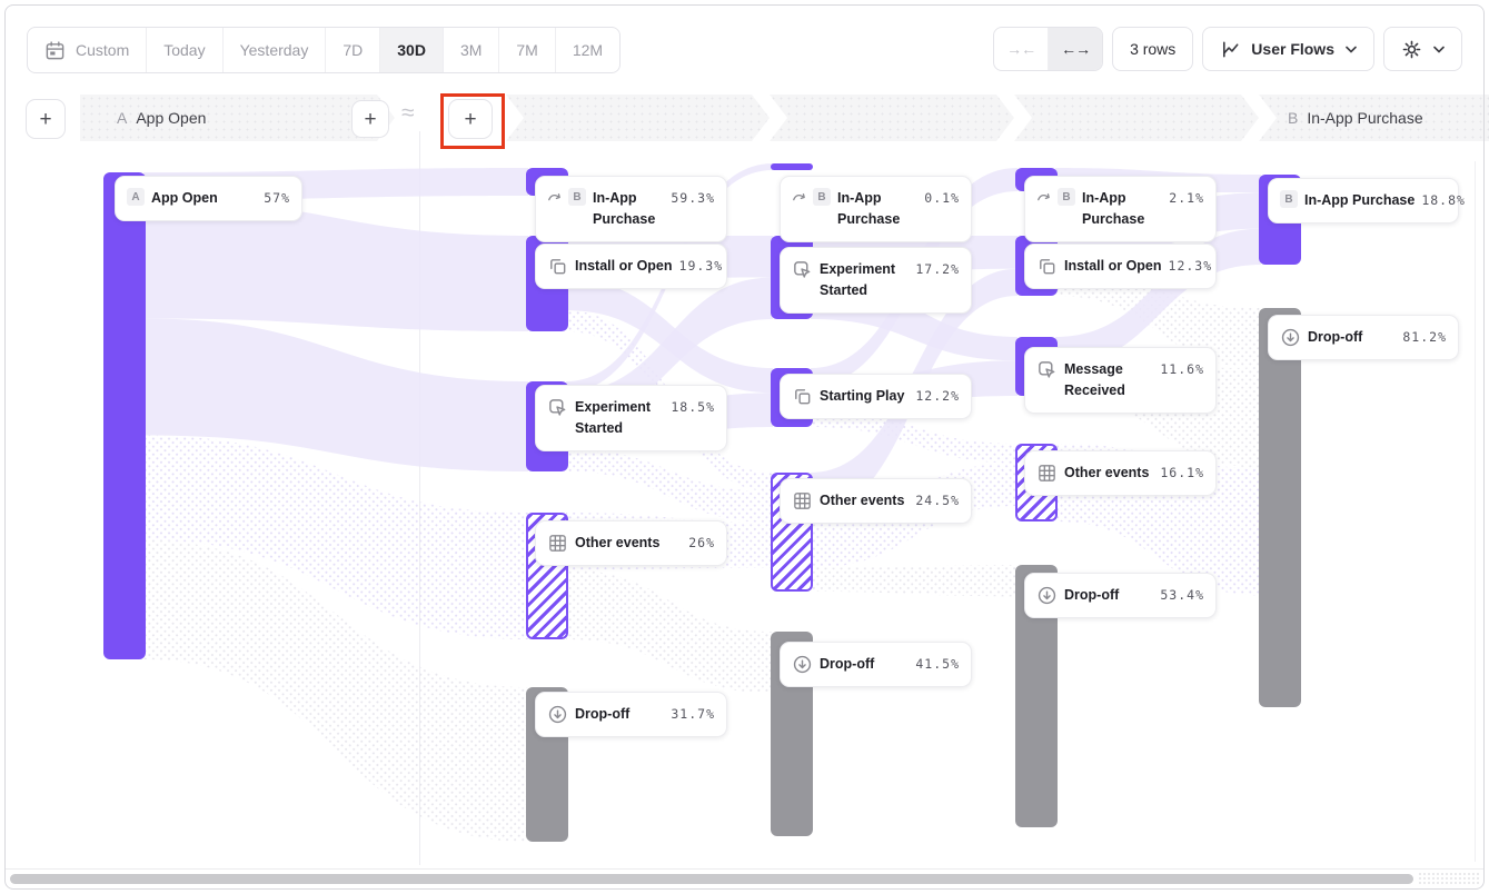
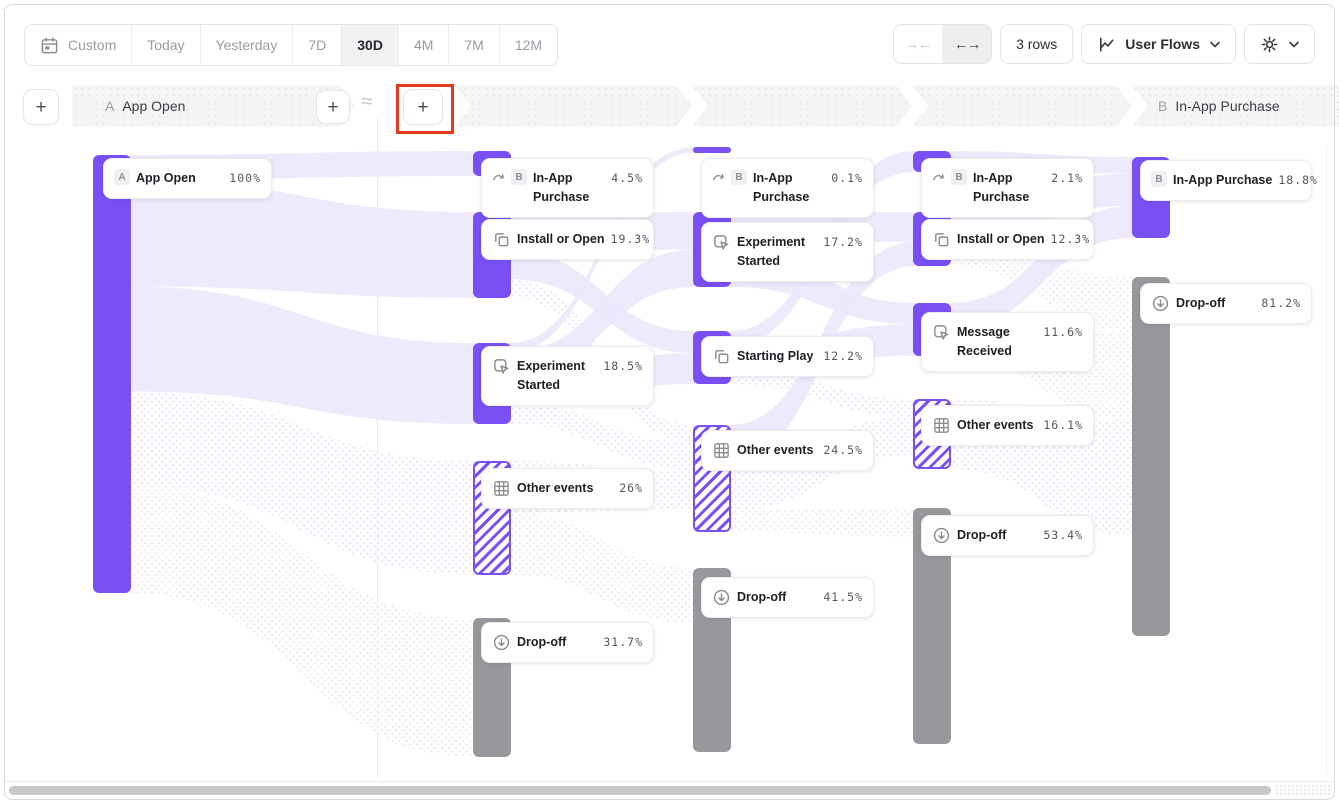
  Custom
  Today
  Yesterday
  7D
  30D
- 3M
+ 4M
  7M
  12M
  →←
  ←→
  3 rows
  User Flows
  +
  A
  App Open
  B
  In-App Purchase
  +
  ≈
  +
  A
  App Open
- 57%
+ 100%
  B
  In-App Purchase
- 59.3%
+ 4.5%
  Install or Open
  19.3%
  Experiment Started
  18.5%
  Other events
  26%
  Drop-off
  31.7%
  B
  In-App Purchase
  0.1%
  Experiment Started
  17.2%
  Starting Play
  12.2%
  Other events
  24.5%
  Drop-off
  41.5%
  B
  In-App Purchase
  2.1%
  Install or Open
  12.3%
  Message Received
  11.6%
  Other events
  16.1%
  Drop-off
  53.4%
  B
  In-App Purchase
  18.8%
  Drop-off
  81.2%
